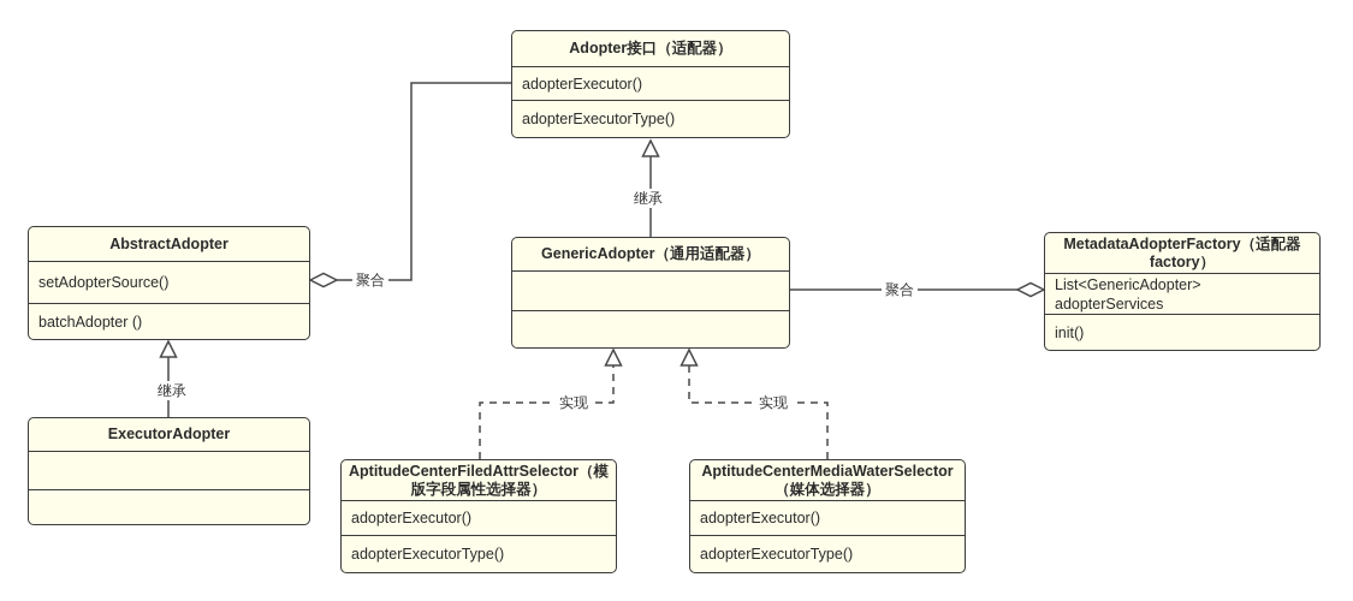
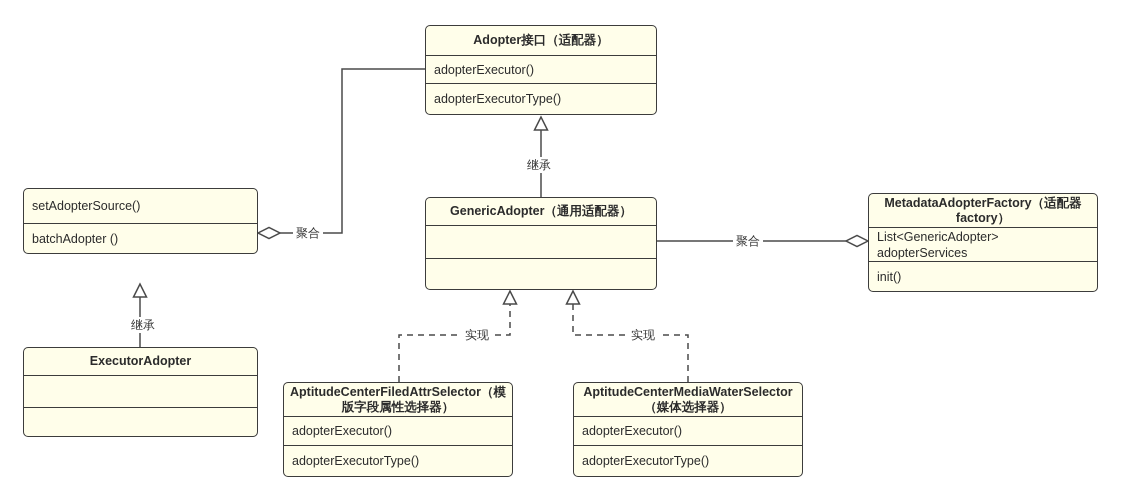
  Adopter接口（适配器）
  adopterExecutor()
  adopterExecutorType()
- AbstractAdopter
  setAdopterSource()
  batchAdopter ()
  GenericAdopter（通用适配器）
  MetadataAdopterFactory（适配器factory）
  List<GenericAdopter> adopterServices
  init()
  ExecutorAdopter
  AptitudeCenterFiledAttrSelector（模版字段属性选择器）
  adopterExecutor()
  adopterExecutorType()
  AptitudeCenterMediaWaterSelector（媒体选择器）
  adopterExecutor()
  adopterExecutorType()
  继承
  继承
  聚合
  聚合
  实现
  实现
